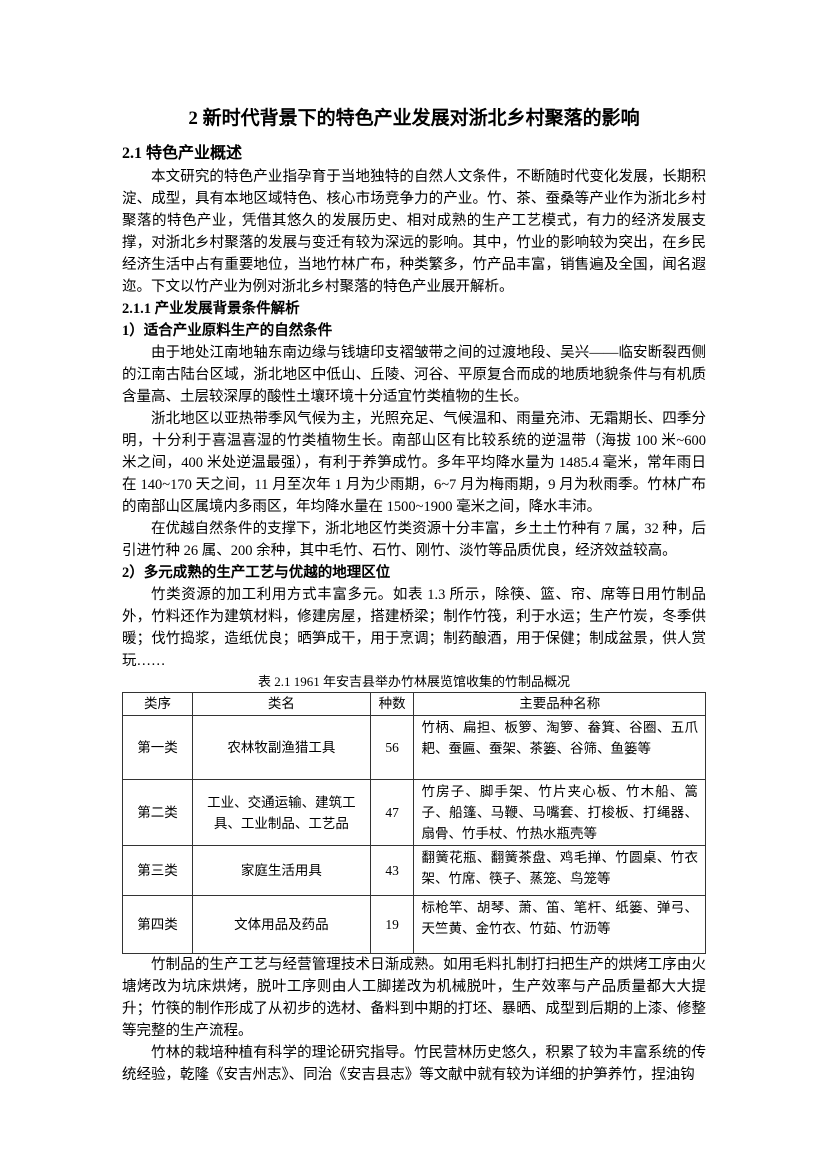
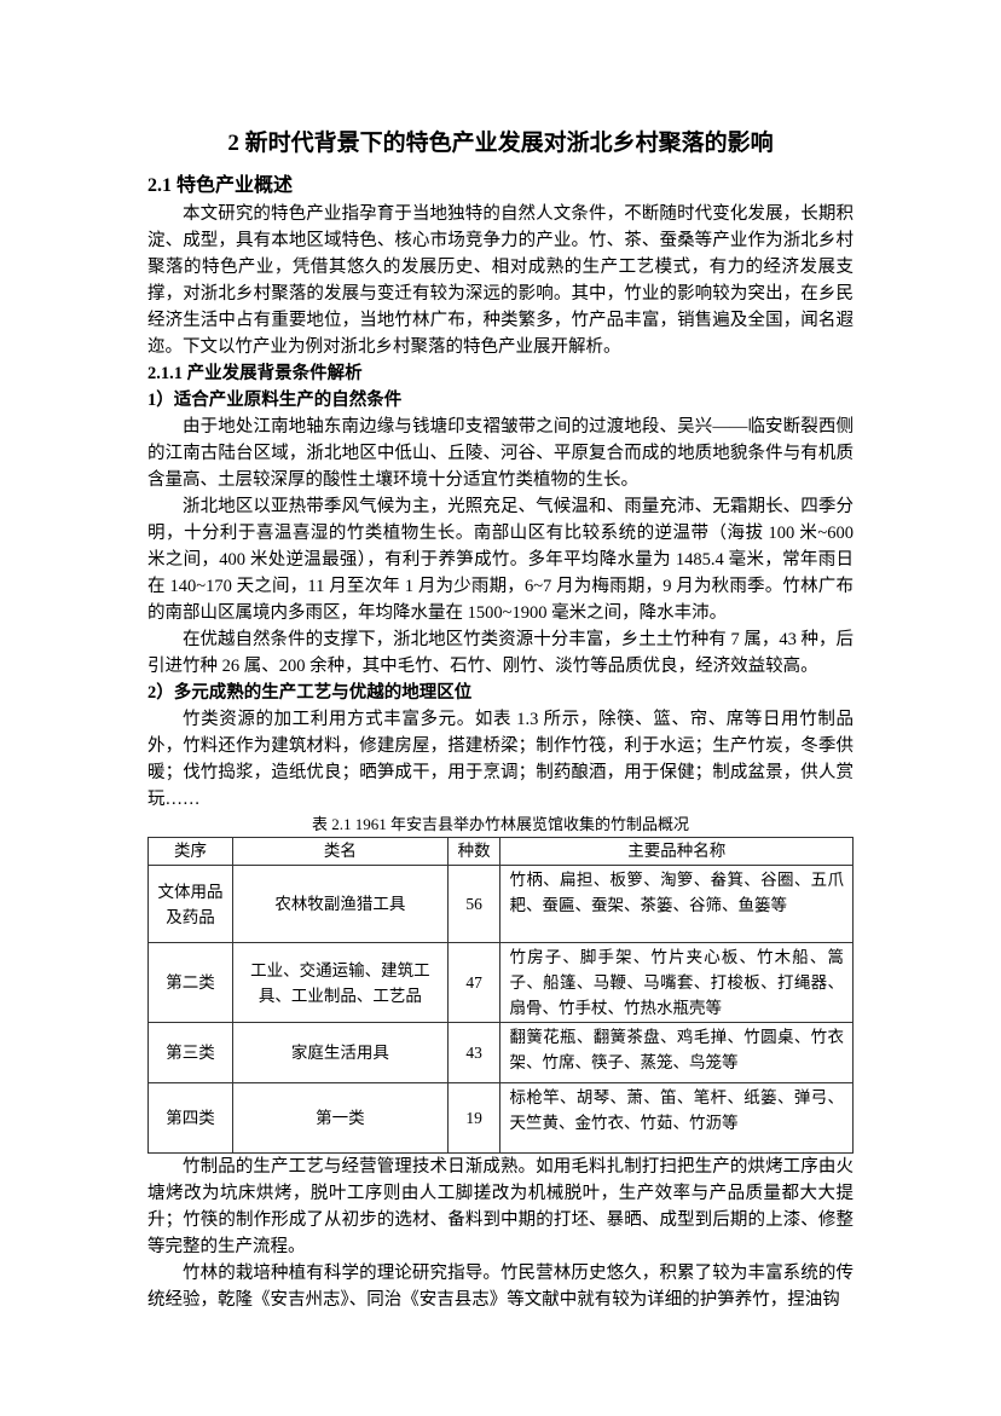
  2 新时代背景下的特色产业发展对浙北乡村聚落的影响
  2.1 特色产业概述
  本文研究的特色产业指孕育于当地独特的自然人文条件，不断随时代变化发展，长期积淀、成型，具有本地区域特色、核心市场竞争力的产业。竹、茶、蚕桑等产业作为浙北乡村聚落的特色产业，凭借其悠久的发展历史、相对成熟的生产工艺模式，有力的经济发展支撑，对浙北乡村聚落的发展与变迁有较为深远的影响。其中，竹业的影响较为突出，在乡民经济生活中占有重要地位，当地竹林广布，种类繁多，竹产品丰富，销售遍及全国，闻名遐迩。下文以竹产业为例对浙北乡村聚落的特色产业展开解析。
  2.1.1 产业发展背景条件解析
  1）适合产业原料生产的自然条件
  由于地处江南地轴东南边缘与钱塘印支褶皱带之间的过渡地段、吴兴——临安断裂西侧的江南古陆台区域，浙北地区中低山、丘陵、河谷、平原复合而成的地质地貌条件与有机质含量高、土层较深厚的酸性土壤环境十分适宜竹类植物的生长。
  浙北地区以亚热带季风气候为主，光照充足、气候温和、雨量充沛、无霜期长、四季分明，十分利于喜温喜湿的竹类植物生长。南部山区有比较系统的逆温带（海拔 100 米~600 米之间，400 米处逆温最强），有利于养笋成竹。多年平均降水量为 1485.4 毫米，常年雨日在 140~170 天之间，11 月至次年 1 月为少雨期，6~7 月为梅雨期，9 月为秋雨季。竹林广布的南部山区属境内多雨区，年均降水量在 1500~1900 毫米之间，降水丰沛。
- 在优越自然条件的支撑下，浙北地区竹类资源十分丰富，乡土土竹种有 7 属，32 种，后引进竹种 26 属、200 余种，其中毛竹、石竹、刚竹、淡竹等品质优良，经济效益较高。
+ 在优越自然条件的支撑下，浙北地区竹类资源十分丰富，乡土土竹种有 7 属，43 种，后引进竹种 26 属、200 余种，其中毛竹、石竹、刚竹、淡竹等品质优良，经济效益较高。
  2）多元成熟的生产工艺与优越的地理区位
  竹类资源的加工利用方式丰富多元。如表 1.3 所示，除筷、篮、帘、席等日用竹制品外，竹料还作为建筑材料，修建房屋，搭建桥梁；制作竹筏，利于水运；生产竹炭，冬季供暖；伐竹捣浆，造纸优良；晒笋成干，用于烹调；制药酿酒，用于保健；制成盆景，供人赏玩……
  表 2.1 1961 年安吉县举办竹林展览馆收集的竹制品概况
  类序	类名	种数	主要品种名称
- 第一类	农林牧副渔猎工具	56	竹柄、扁担、板箩、淘箩、畚箕、谷圈、五爪耙、蚕匾、蚕架、茶篓、谷筛、鱼篓等
+ 文体用品及药品	农林牧副渔猎工具	56	竹柄、扁担、板箩、淘箩、畚箕、谷圈、五爪耙、蚕匾、蚕架、茶篓、谷筛、鱼篓等
  第二类	工业、交通运输、建筑工具、工业制品、工艺品	47	竹房子、脚手架、竹片夹心板、竹木船、篙子、船篷、马鞭、马嘴套、打梭板、打绳器、扇骨、竹手杖、竹热水瓶壳等
  第三类	家庭生活用具	43	翻簧花瓶、翻簧茶盘、鸡毛掸、竹圆桌、竹衣架、竹席、筷子、蒸笼、鸟笼等
- 第四类	文体用品及药品	19	标枪竿、胡琴、萧、笛、笔杆、纸篓、弹弓、天竺黄、金竹衣、竹茹、竹沥等
+ 第四类	第一类	19	标枪竿、胡琴、萧、笛、笔杆、纸篓、弹弓、天竺黄、金竹衣、竹茹、竹沥等
  竹制品的生产工艺与经营管理技术日渐成熟。如用毛料扎制打扫把生产的烘烤工序由火塘烤改为坑床烘烤，脱叶工序则由人工脚搓改为机械脱叶，生产效率与产品质量都大大提升；竹筷的制作形成了从初步的选材、备料到中期的打坯、暴晒、成型到后期的上漆、修整等完整的生产流程。
  竹林的栽培种植有科学的理论研究指导。竹民营林历史悠久，积累了较为丰富系统的传统经验，乾隆《安吉州志》、同治《安吉县志》等文献中就有较为详细的护笋养竹，捏油钩
